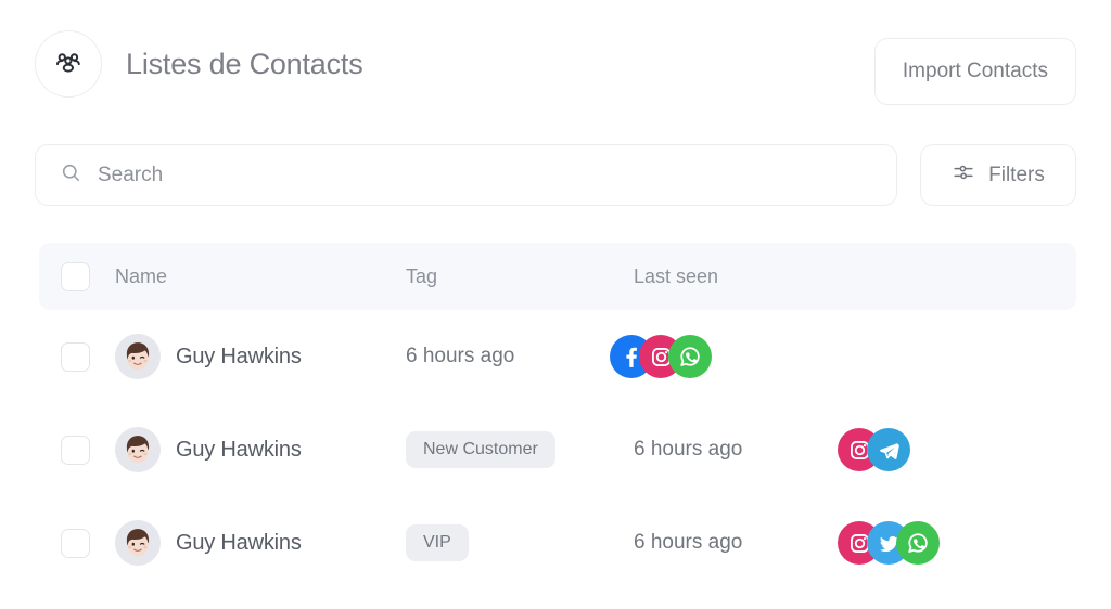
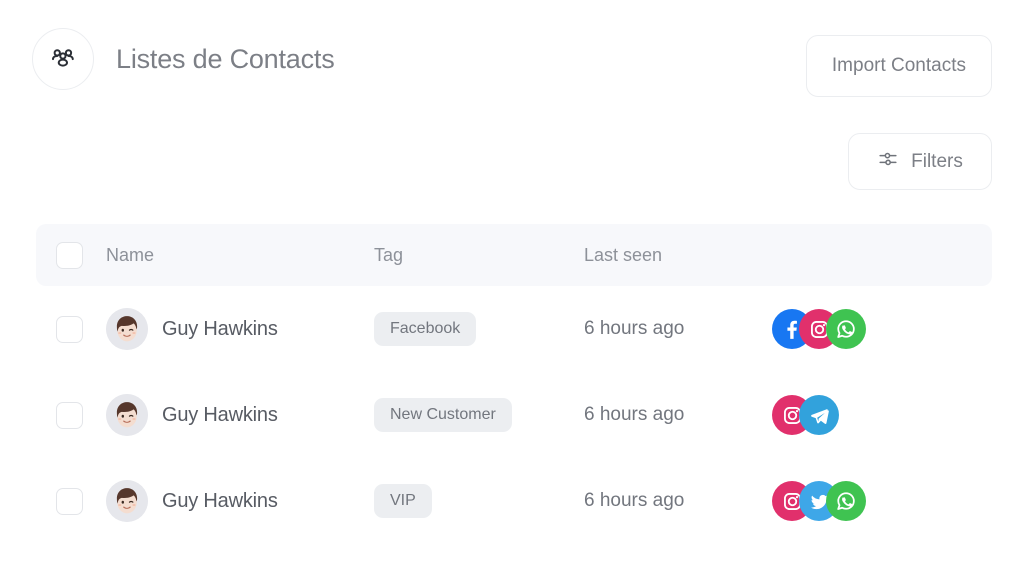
  Listes de Contacts
  Import Contacts
- Search
  Filters
  Name
  Tag
  Last seen
  Guy Hawkins
+ Facebook
  6 hours ago
  Guy Hawkins
  New Customer
  6 hours ago
  Guy Hawkins
  VIP
  6 hours ago
